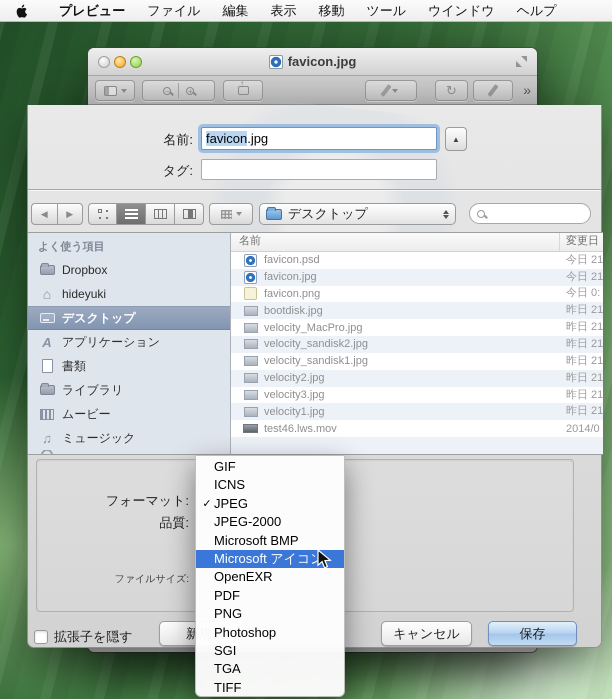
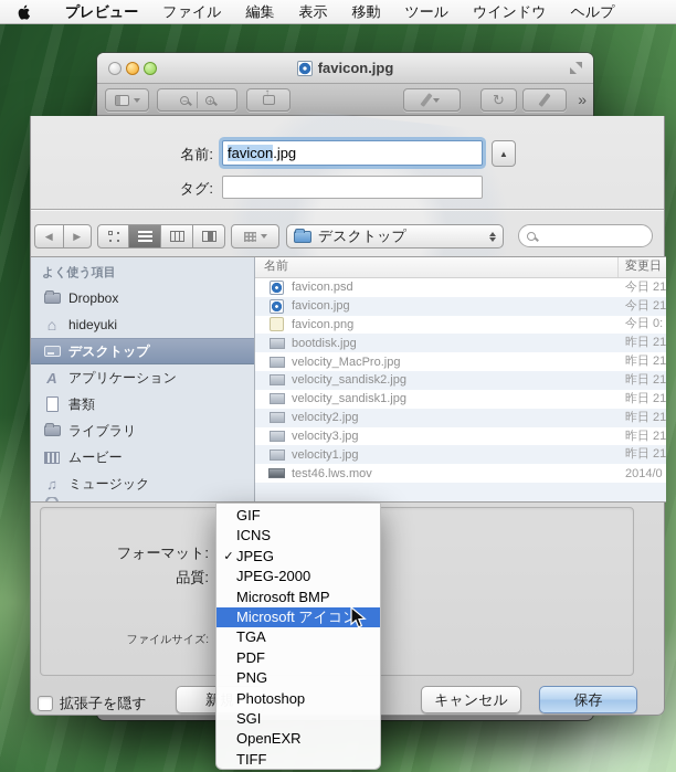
  プレビュー
  ファイル
  編集
  表示
  移動
  ツール
  ウインドウ
  ヘルプ
  favicon.jpg
  −
  +
  ↻
  »
  名前:
  favicon.jpg
  ▲
  タグ:
  ◀
  ▶
  デスクトップ
  よく使う項目
  Dropbox
  ⌂
  hideyuki
  デスクトップ
  A
  アプリケーション
  書類
  ライブラリ
  ムービー
  ♫
  ミュージック
  名前
  変更日
  favicon.psd
  今日 21
  favicon.jpg
  今日 21
  favicon.png
  今日 0:
  bootdisk.jpg
  昨日 21
  velocity_MacPro.jpg
  昨日 21
  velocity_sandisk2.jpg
  昨日 21
  velocity_sandisk1.jpg
  昨日 21
  velocity2.jpg
  昨日 21
  velocity3.jpg
  昨日 21
  velocity1.jpg
  昨日 21
  test46.lws.mov
  2014/0
  フォーマット:
  品質:
  ファイルサイズ:
  拡張子を隠す
  キャンセル
  保存
  GIF
  ICNS
  ✓
  JPEG
  JPEG-2000
  Microsoft BMP
  Microsoft アイコン
- OpenEXR
+ TGA
  PDF
  PNG
  Photoshop
  SGI
- TGA
+ OpenEXR
  TIFF
